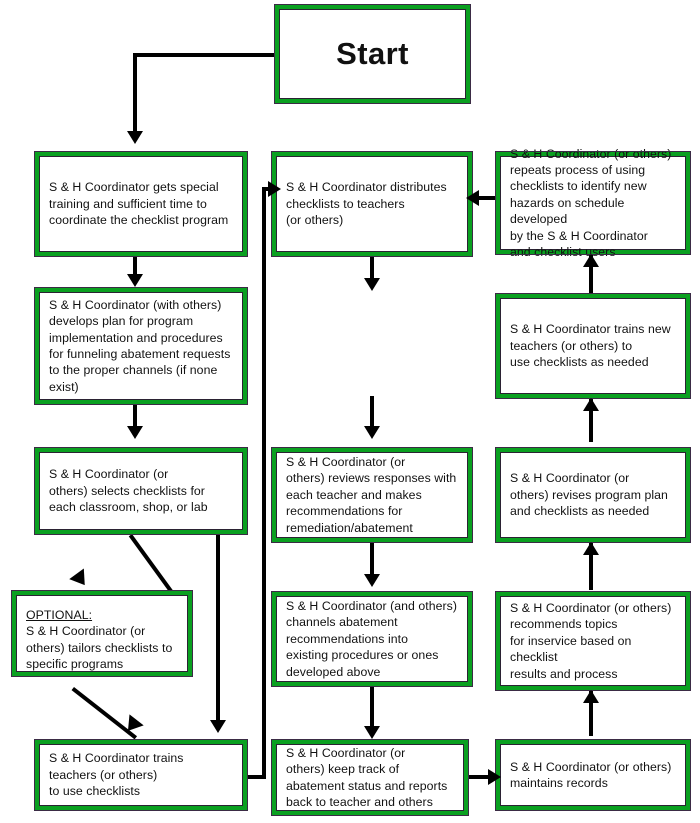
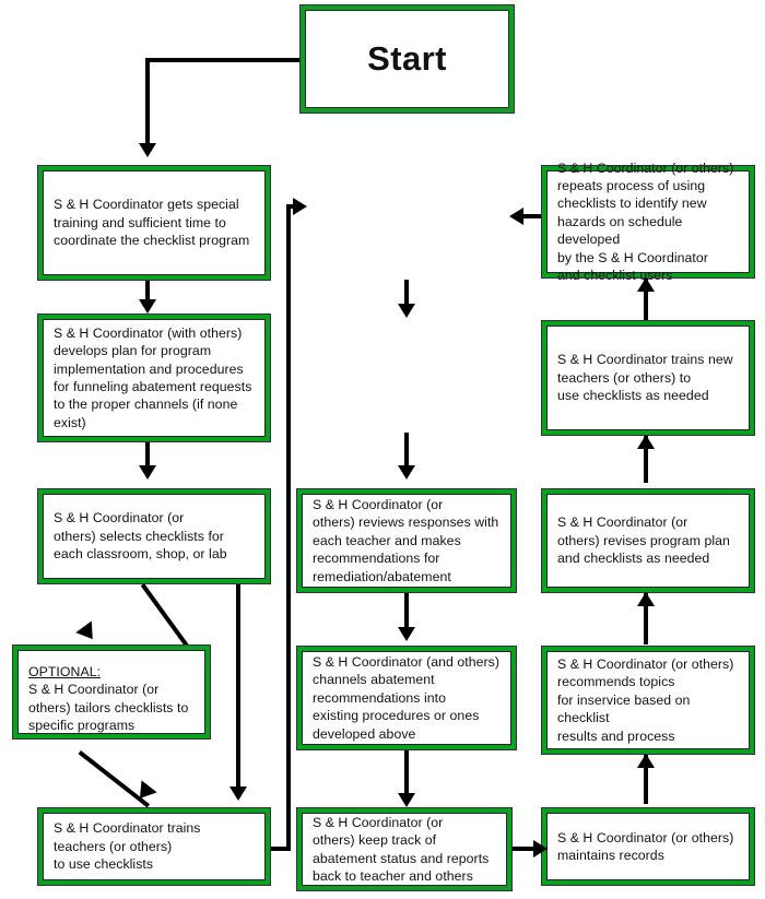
  Start
  S & H Coordinator gets special
  training and sufficient time to
  coordinate the checklist program
  S & H Coordinator (with others)
  develops plan for program
  implementation and procedures
  for funneling abatement requests
  to the proper channels (if none
  exist)
  S & H Coordinator (or
  others) selects checklists for
  each classroom, shop, or lab
  OPTIONAL:
  S & H Coordinator (or
  others) tailors checklists to
  specific programs
  S & H Coordinator trains
  teachers (or others)
  to use checklists
- S & H Coordinator distributes
- checklists to teachers
- (or others)
  S & H Coordinator (or
  others) reviews responses with
  each teacher and makes
  recommendations for
  remediation/abatement
  S & H Coordinator (and others)
  channels abatement
  recommendations into
  existing procedures or ones
  developed above
  S & H Coordinator (or
  others) keep track of
  abatement status and reports
  back to teacher and others
  S & H Coordinator (or others)
  repeats process of using
  checklists to identify new
  hazards on schedule developed
  by the S & H Coordinator
  and checklist users
  S & H Coordinator trains new
  teachers (or others) to
  use checklists as needed
  S & H Coordinator (or
  others) revises program plan
  and checklists as needed
  S & H Coordinator (or others)
  recommends topics
  for inservice based on checklist
  results and process
  S & H Coordinator (or others)
  maintains records
